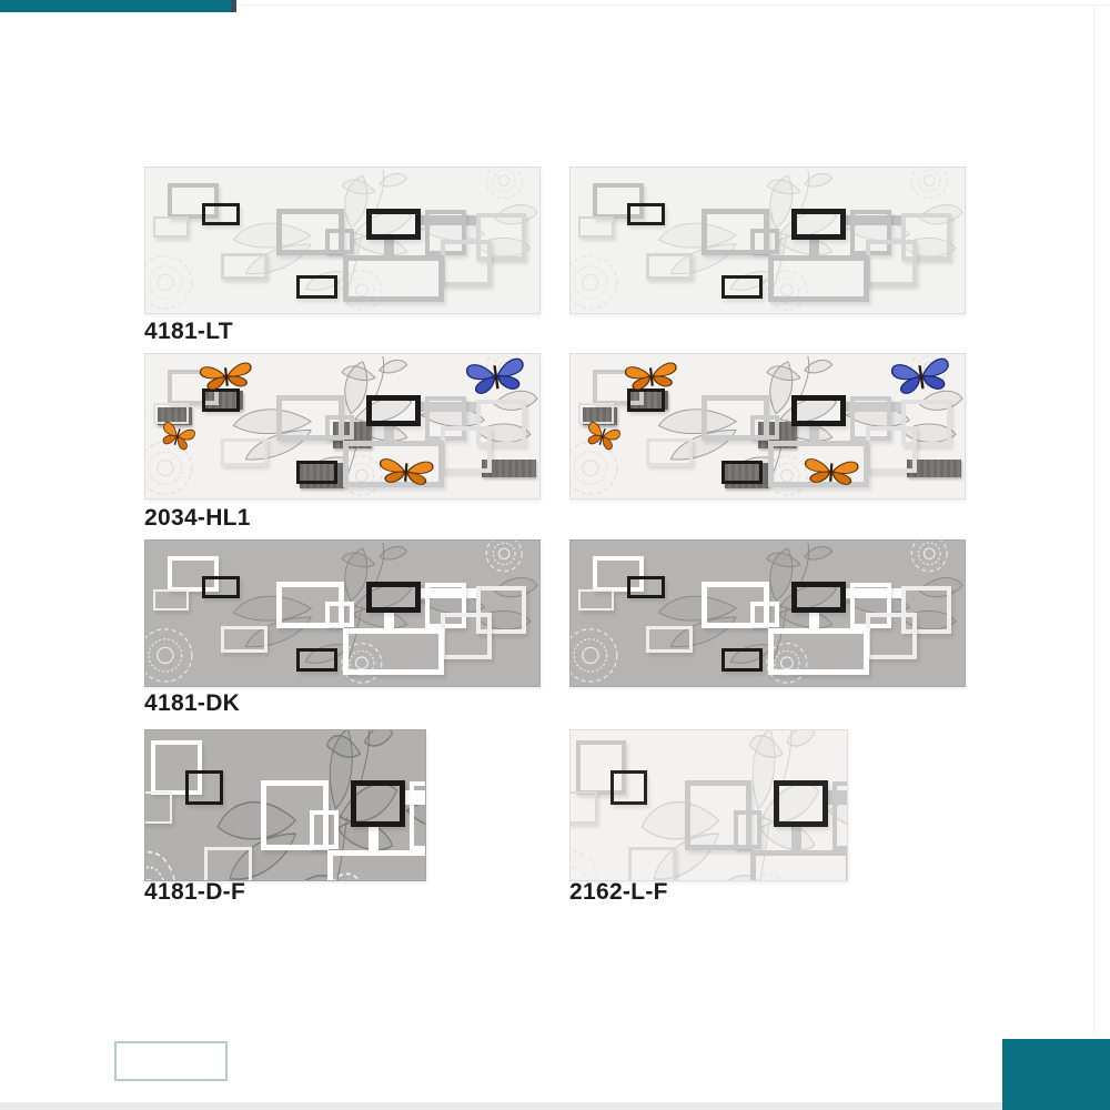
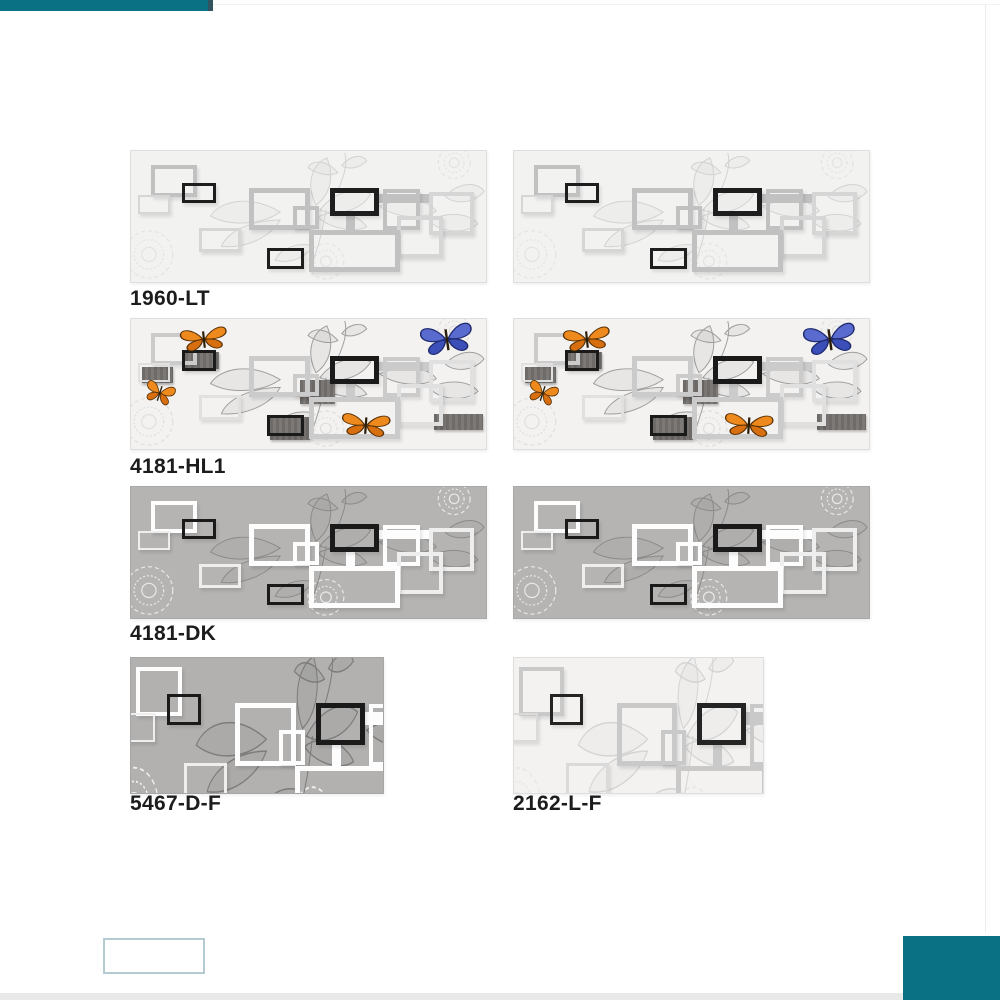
- 4181-LT
+ 1960-LT
- 2034-HL1
+ 4181-HL1
  4181-DK
- 4181-D-F
+ 5467-D-F
  2162-L-F
